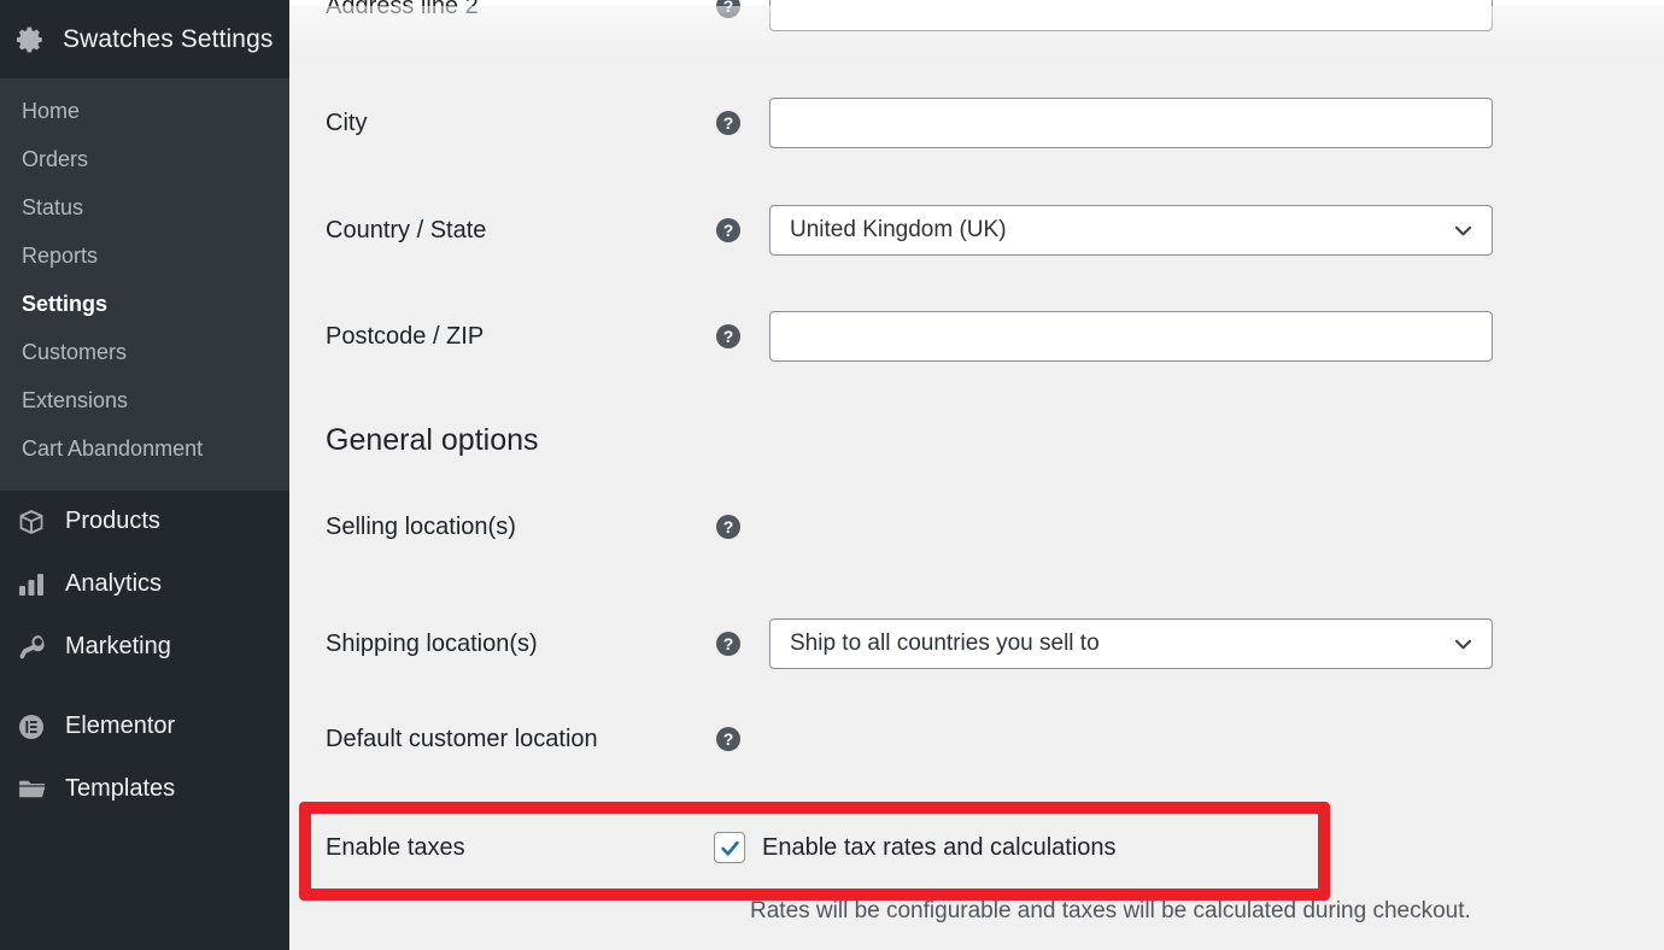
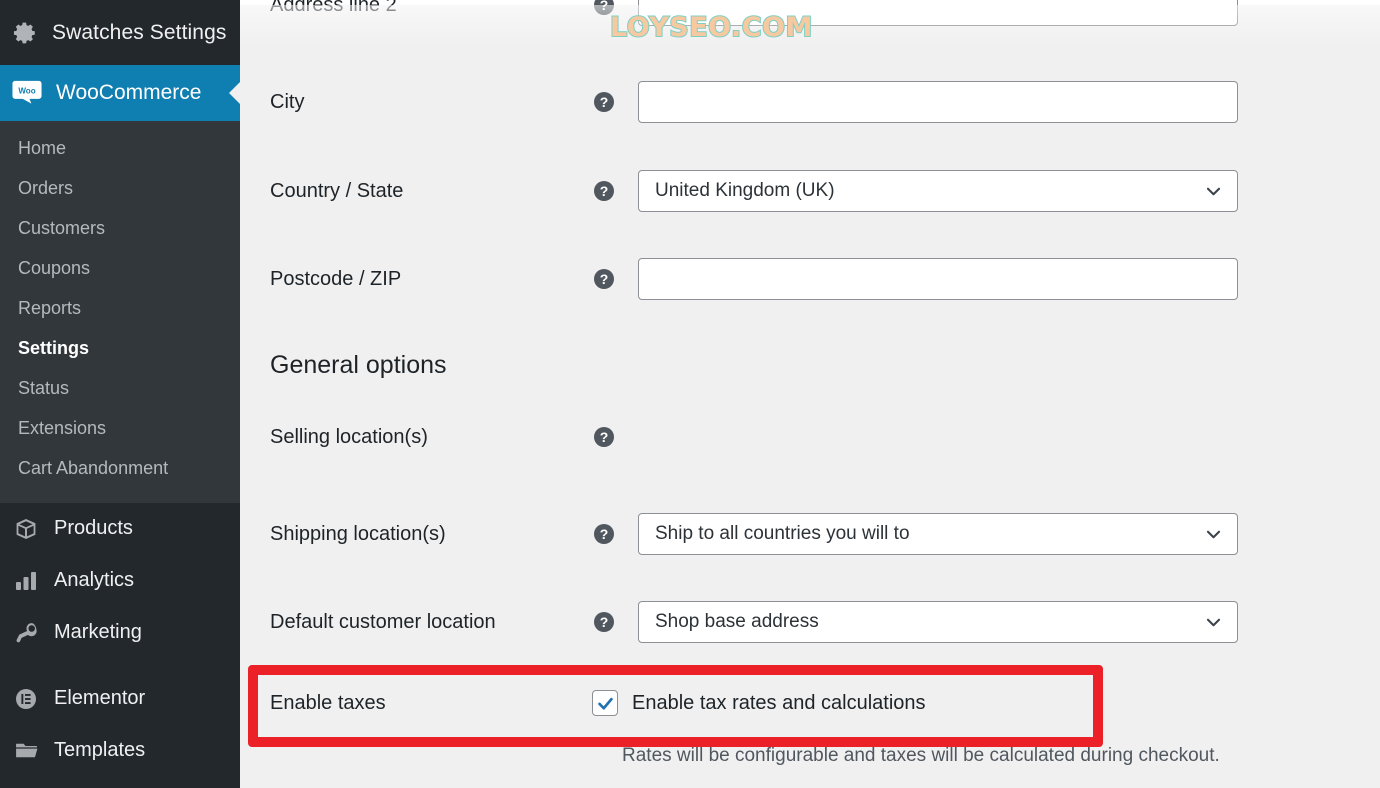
  Swatches Settings
+ Woo
+ WooCommerce
  Home
  Orders
- Status
+ Customers
+ Coupons
  Reports
  Settings
- Customers
+ Status
  Extensions
  Cart Abandonment
  Products
  Analytics
  Marketing
  Elementor
  Templates
  City
  ?
  Country / State
  ?
  United Kingdom (UK)
  Postcode / ZIP
  ?
  General options
  Selling location(s)
  ?
  Shipping location(s)
  ?
- Ship to all countries you sell to
+ Ship to all countries you will to
  Default customer location
  ?
+ Shop base address
  Enable taxes
  Enable tax rates and calculations
  Rates will be configurable and taxes will be calculated during checkout.
+ LOYSEO.COM
